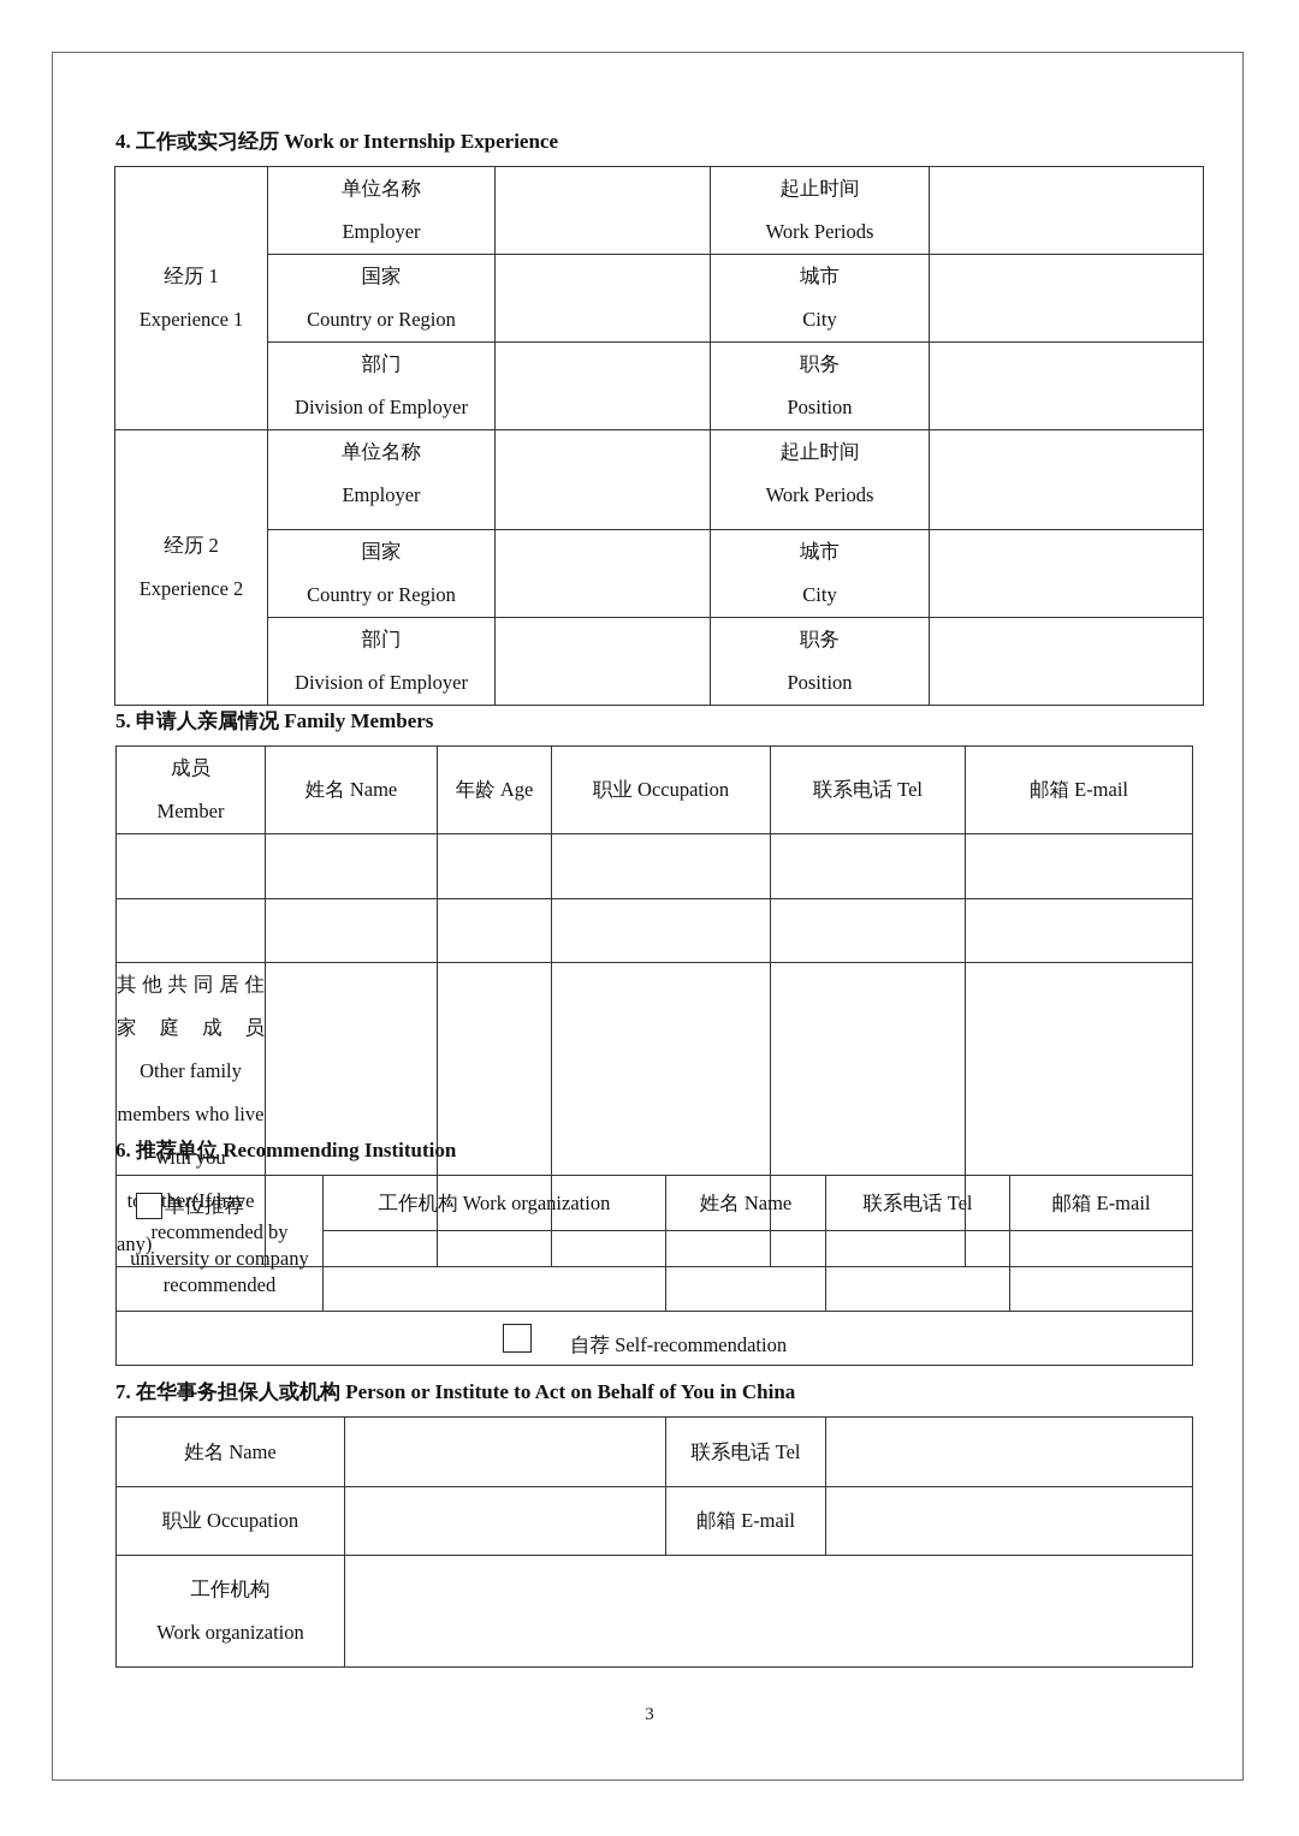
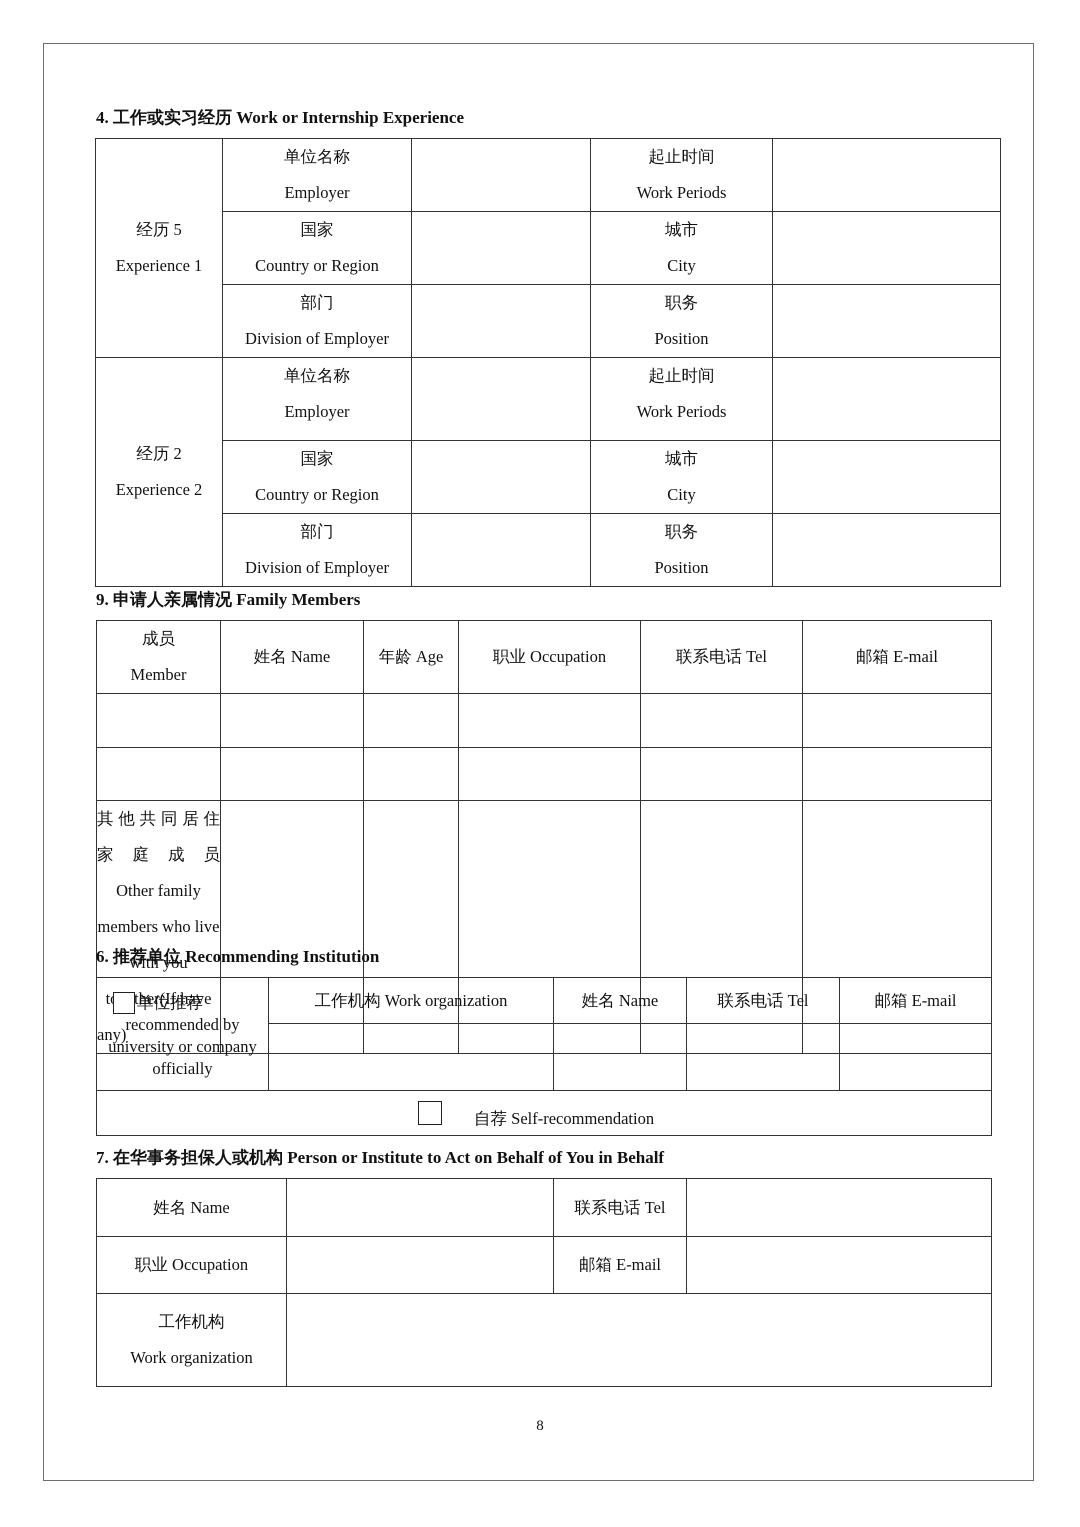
  4. 工作或实习经历 Work or Internship Experience
- 经历 1 Experience 1	单位名称 Employer		起止时间 Work Periods
+ 经历 5 Experience 1	单位名称 Employer		起止时间 Work Periods
  国家 Country or Region		城市 City
  部门 Division of Employer		职务 Position
  经历 2 Experience 2	单位名称 Employer		起止时间 Work Periods
  国家 Country or Region		城市 City
  部门 Division of Employer		职务 Position
- 5. 申请人亲属情况 Family Members
+ 9. 申请人亲属情况 Family Members
  成员 Member	姓名 Name	年龄 Age	职业 Occupation	联系电话 Tel	邮箱 E-mail
  其他共同居住 家 庭 成 员 Other family members who live with you tther(If have any)
  6. 推荐单位 Recommending Institution
- 单位推荐 recommended by university or company recommended	工作机构 Work organization	姓名 Name	联系电话 Tel	邮箱 E-mail
+ 单位推荐 recommended by university or company officially	工作机构 Work organization	姓名 Name	联系电话 Tel	邮箱 E-mail
  自荐 Self-recommendation
- 7. 在华事务担保人或机构 Person or Institute to Act on Behalf of You in China
+ 7. 在华事务担保人或机构 Person or Institute to Act on Behalf of You in Behalf
  姓名 Name		联系电话 Tel
  职业 Occupation		邮箱 E-mail
  工作机构 Work organization
- 3
+ 8
